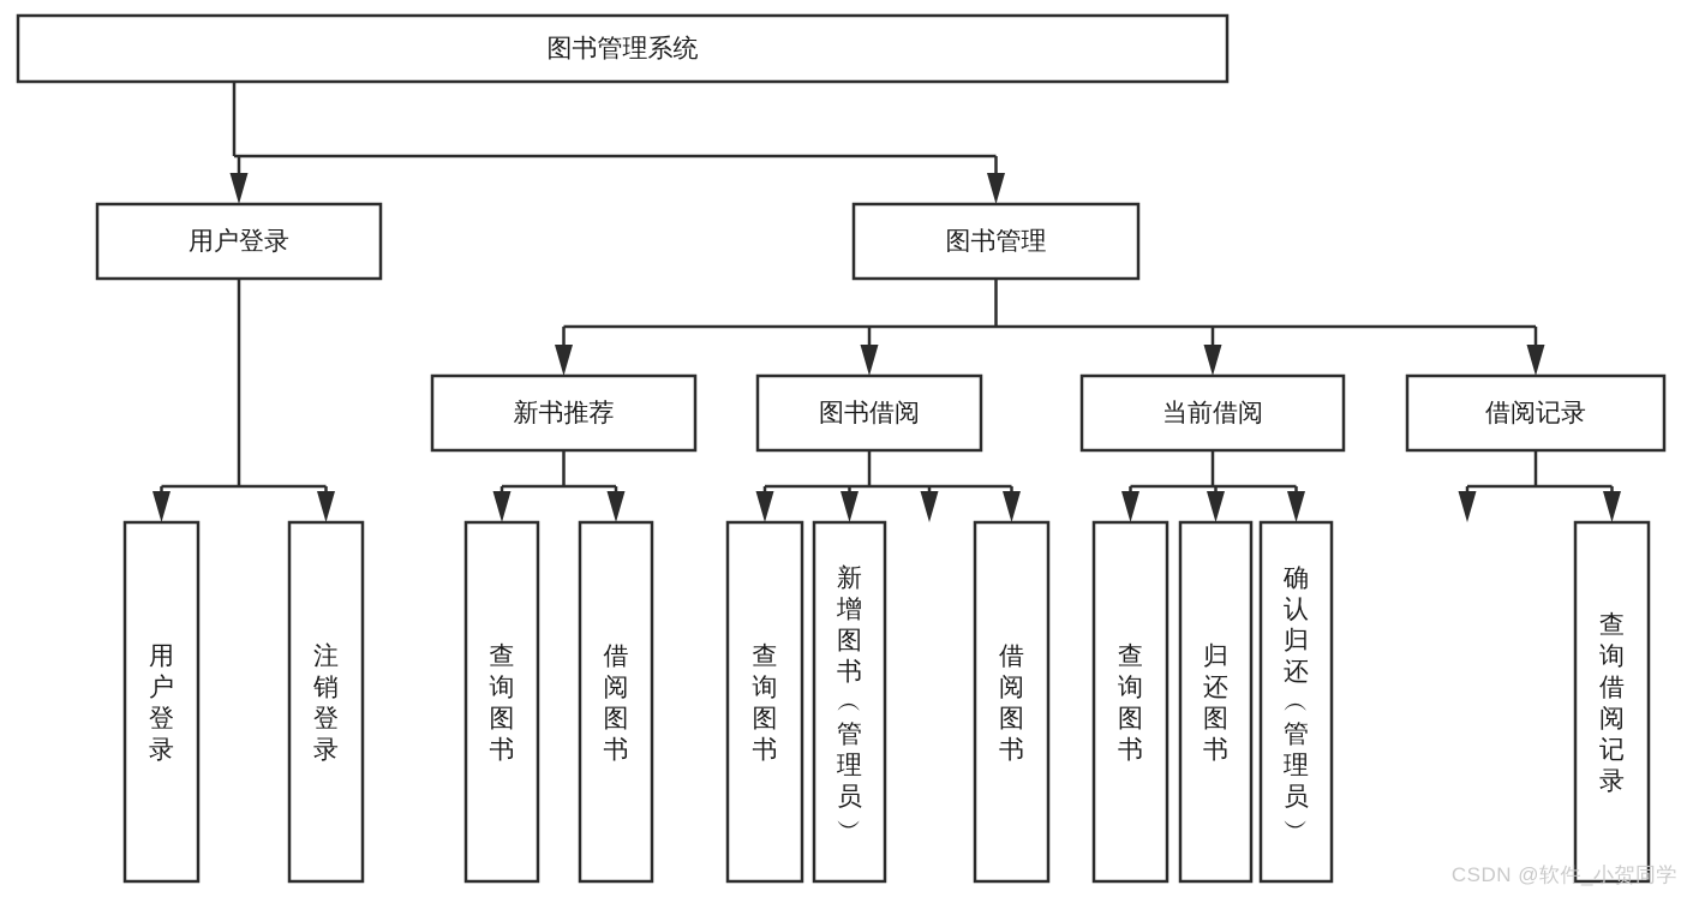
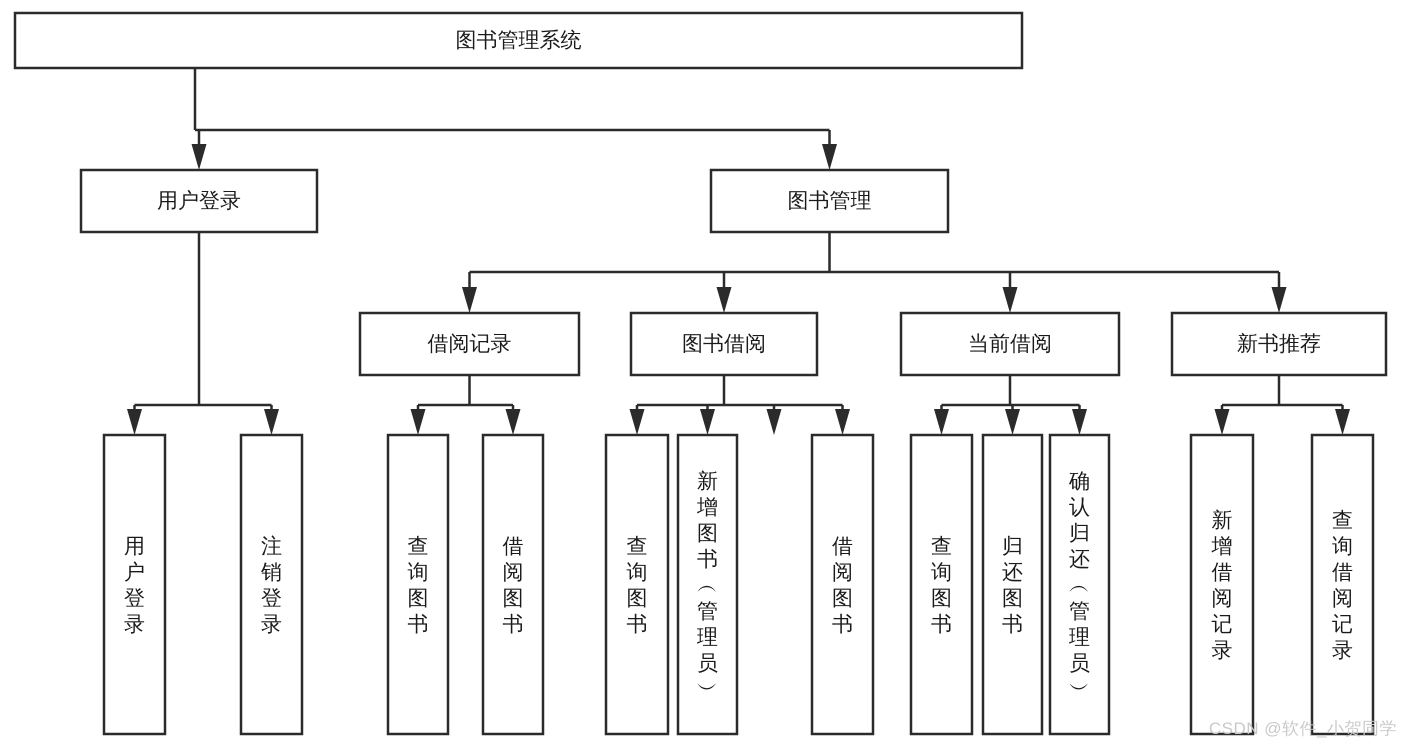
  图书管理系统
  用户登录
  图书管理
- 新书推荐
+ 借阅记录
  图书借阅
  当前借阅
- 借阅记录
+ 新书推荐
  用户登录
  注销登录
  查询图书
  借阅图书
  查询图书
  新增图书 ︵ 管理员 ︶
  借阅图书
  查询图书
  归还图书
  确认归还 ︵ 管理员 ︶
+ 新增借阅记录
  查询借阅记录
  CSDN @软件_小贺同学
